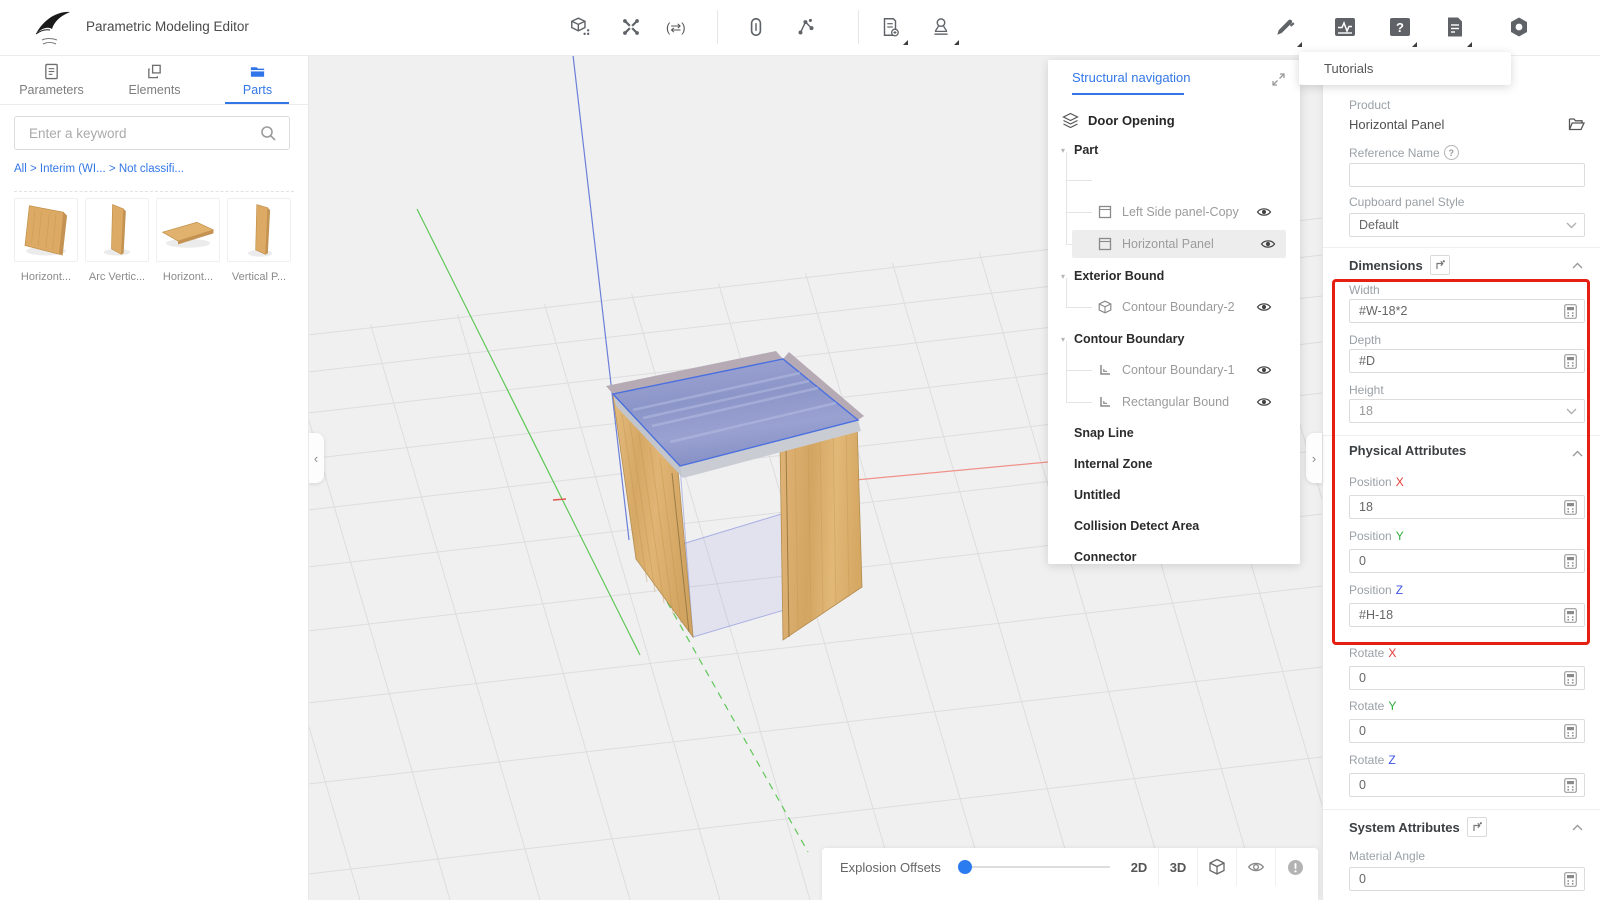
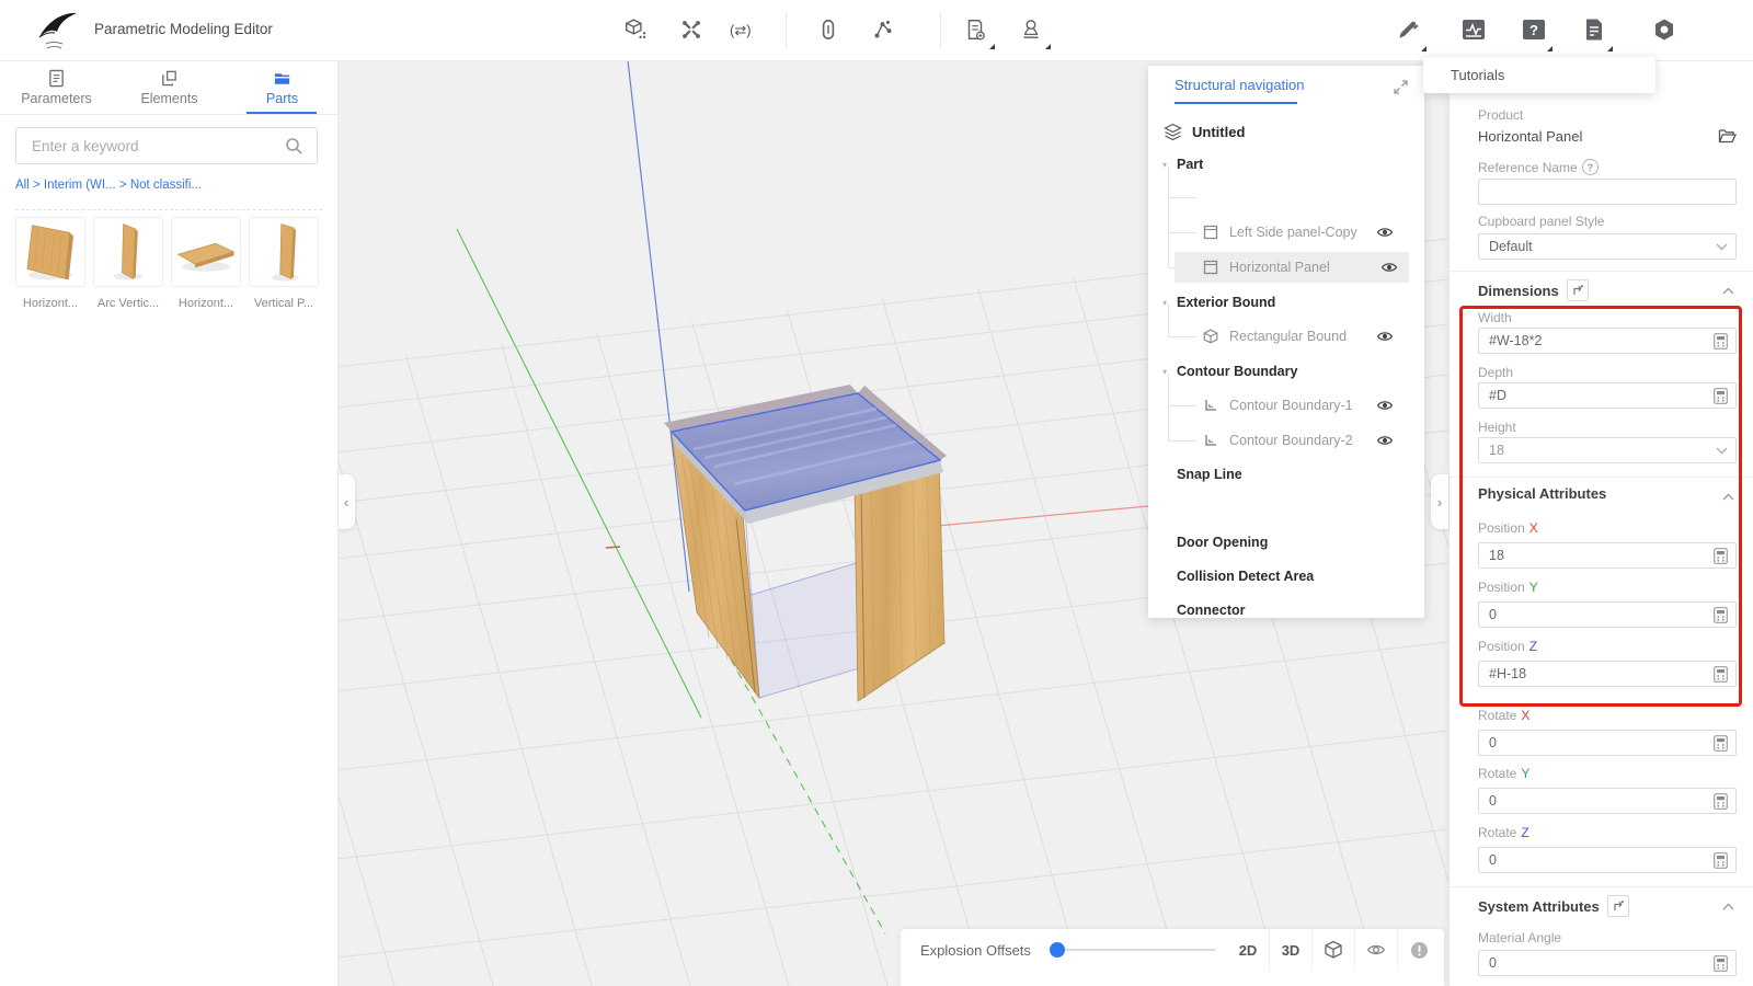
  Parametric Modeling Editor
  (⇄)
  ?
  Parameters
  Elements
  Parts
  Enter a keyword
  All > Interim (WI... > Not classifi...
  Horizont...
  Arc Vertic...
  Horizont...
  Vertical P...
  ‹
  ›
  Structural navigation
- Door Opening
+ Untitled
  ▾
  Part
  Left Side panel-Copy
  Horizontal Panel
  ▾
  Exterior Bound
- Contour Boundary-2
+ Rectangular Bound
  ▾
  Contour Boundary
  Contour Boundary-1
- Rectangular Bound
+ Contour Boundary-2
  Snap Line
- Internal Zone
- Untitled
+ Door Opening
  Collision Detect Area
  Connector
  Explosion Offsets
  2D
  3D
  Product
  Horizontal Panel
  Reference Name
  ?
  Cupboard panel Style
  Default
  Dimensions
  Width
  #W-18*2
  Depth
  #D
  Height
  18
  Physical Attributes
  Position
  X
  18
  Position
  Y
  0
  Position
  Z
  #H-18
  Rotate
  X
  0
  Rotate
  Y
  0
  Rotate
  Z
  0
  System Attributes
  Material Angle
  0
  Tutorials
